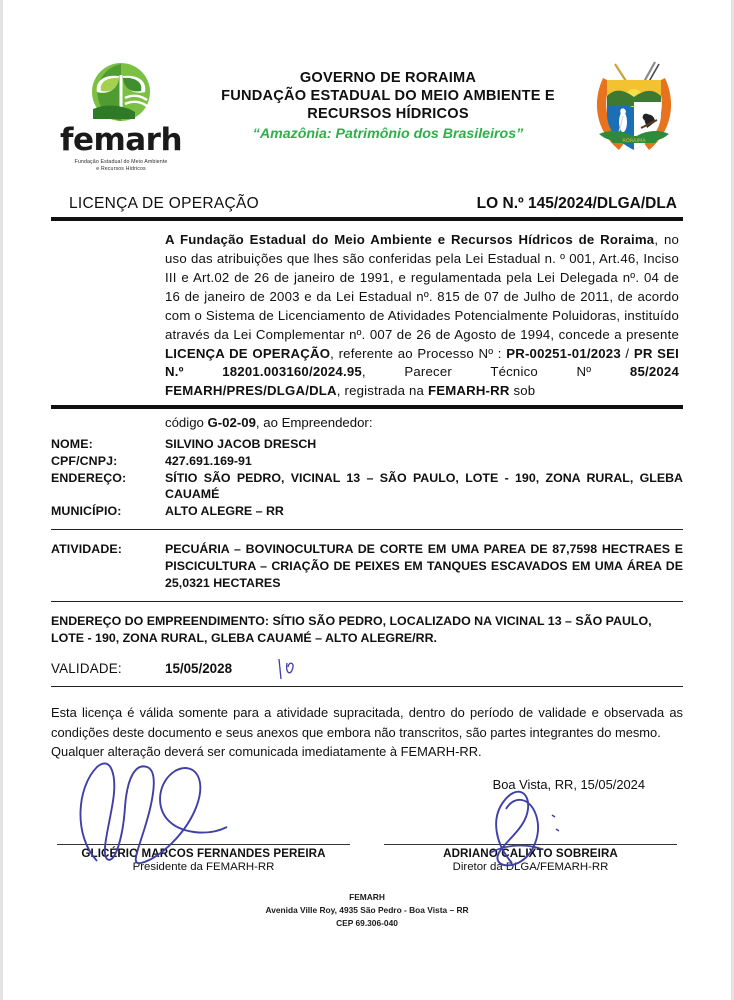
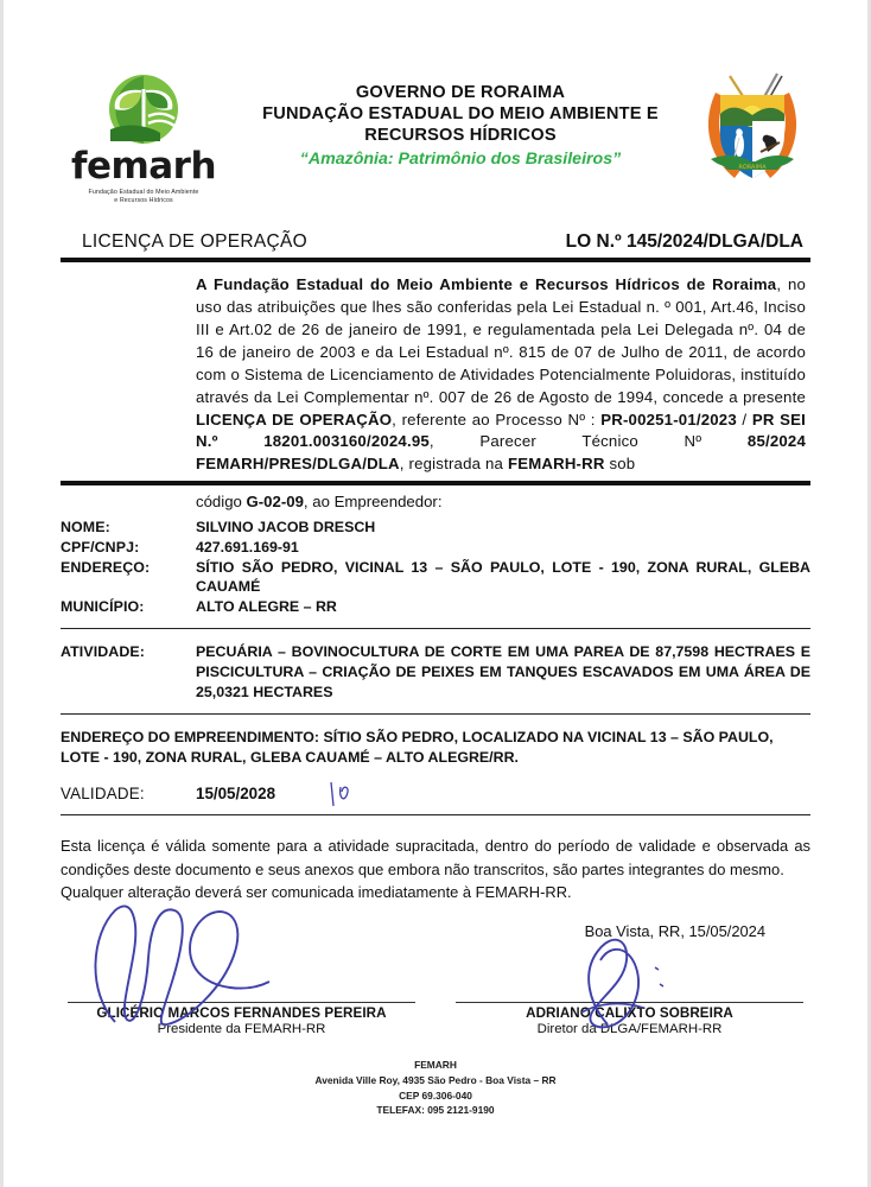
  femarh
  GOVERNO DE RORAIMA
  FUNDAÇÃO ESTADUAL DO MEIO AMBIENTE E
  RECURSOS HÍDRICOS
  “Amazônia: Patrimônio dos Brasileiros”
  LICENÇA DE OPERAÇÃO
  LO N.º 145/2024/DLGA/DLA
  A Fundação Estadual do Meio Ambiente e Recursos Hídricos de Roraima, no uso das atribuições que lhes são conferidas pela Lei Estadual n. º 001, Art.46, Inciso III e Art.02 de 26 de janeiro de 1991, e regulamentada pela Lei Delegada nº. 04 de 16 de janeiro de 2003 e da Lei Estadual nº. 815 de 07 de Julho de 2011, de acordo com o Sistema de Licenciamento de Atividades Potencialmente Poluidoras, instituído através da Lei Complementar nº. 007 de 26 de Agosto de 1994, concede a presente LICENÇA DE OPERAÇÃO, referente ao Processo Nº : PR-00251-01/2023 / PR SEI N.º 18201.003160/2024.95, Parecer Técnico Nº 85/2024 FEMARH/PRES/DLGA/DLA, registrada na FEMARH-RR sob
  código G-02-09, ao Empreendedor:
  NOME:
  SILVINO JACOB DRESCH
  CPF/CNPJ:
  427.691.169-91
  ENDEREÇO:
  SÍTIO SÃO PEDRO, VICINAL 13 – SÃO PAULO, LOTE - 190, ZONA RURAL, GLEBA CAUAMÉ
  MUNICÍPIO:
  ALTO ALEGRE – RR
  ATIVIDADE:
  PECUÁRIA – BOVINOCULTURA DE CORTE EM UMA PAREA DE 87,7598 HECTRAES E PISCICULTURA – CRIAÇÃO DE PEIXES EM TANQUES ESCAVADOS EM UMA ÁREA DE 25,0321 HECTARES
  ENDEREÇO DO EMPREENDIMENTO: SÍTIO SÃO PEDRO, LOCALIZADO NA VICINAL 13 – SÃO PAULO, LOTE - 190, ZONA RURAL, GLEBA CAUAMÉ – ALTO ALEGRE/RR.
  VALIDADE:
  15/05/2028
  Esta licença é válida somente para a atividade supracitada, dentro do período de validade e observada as condições deste documento e seus anexos que embora não transcritos, são partes integrantes do mesmo.
  Qualquer alteração deverá ser comunicada imediatamente à FEMARH-RR.
  Boa Vista, RR, 15/05/2024
  GLIÉRIO MARCOS FERNANDES PEREIRA
  Presidente da FEMARH-RR
  ADRIANOALIXTO SOBREIRA
  Diretor da DLGA/FEMARH-RR
  FEMARH
  Avenida Ville Roy, 4935 São Pedro - Boa Vista – RR
  CEP 69.306-040
+ TELEFAX: 095 2121-9190
